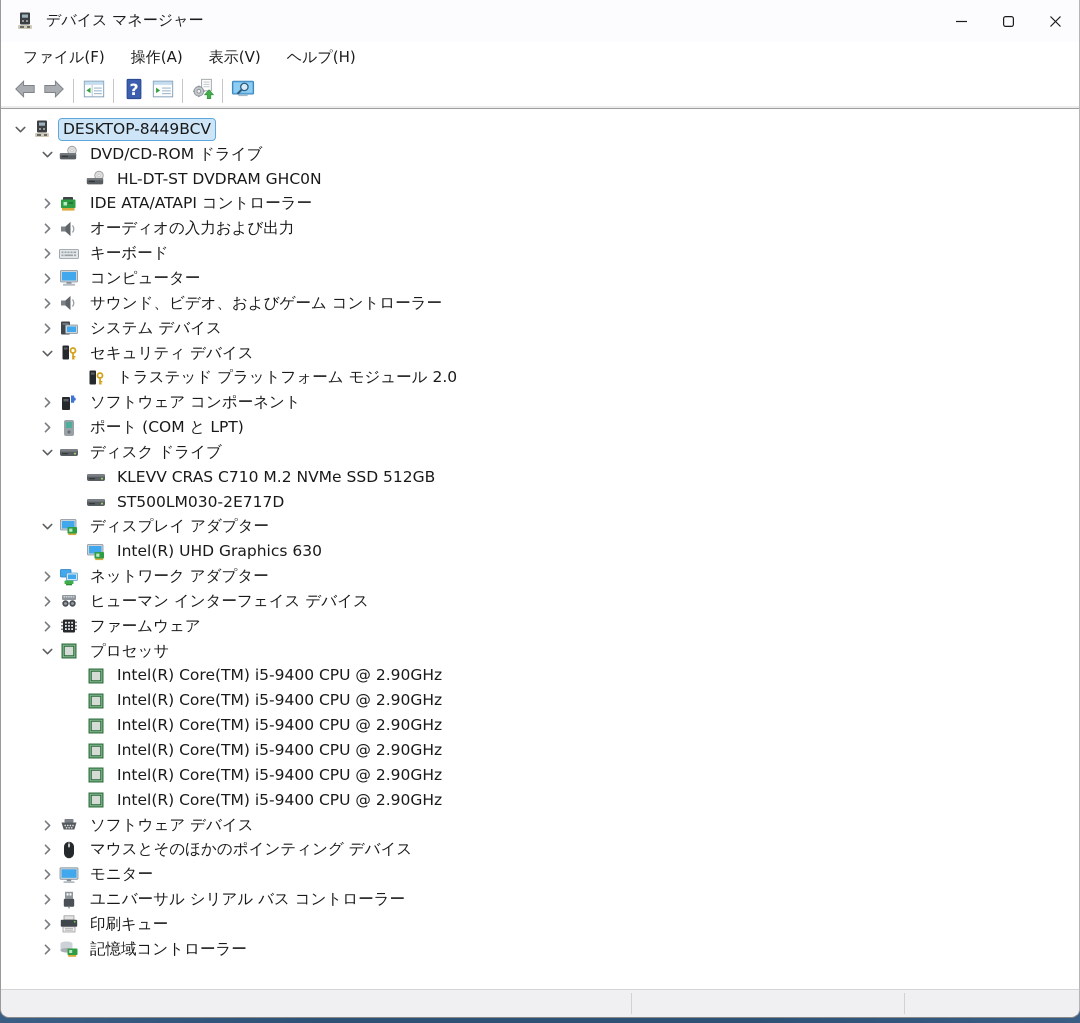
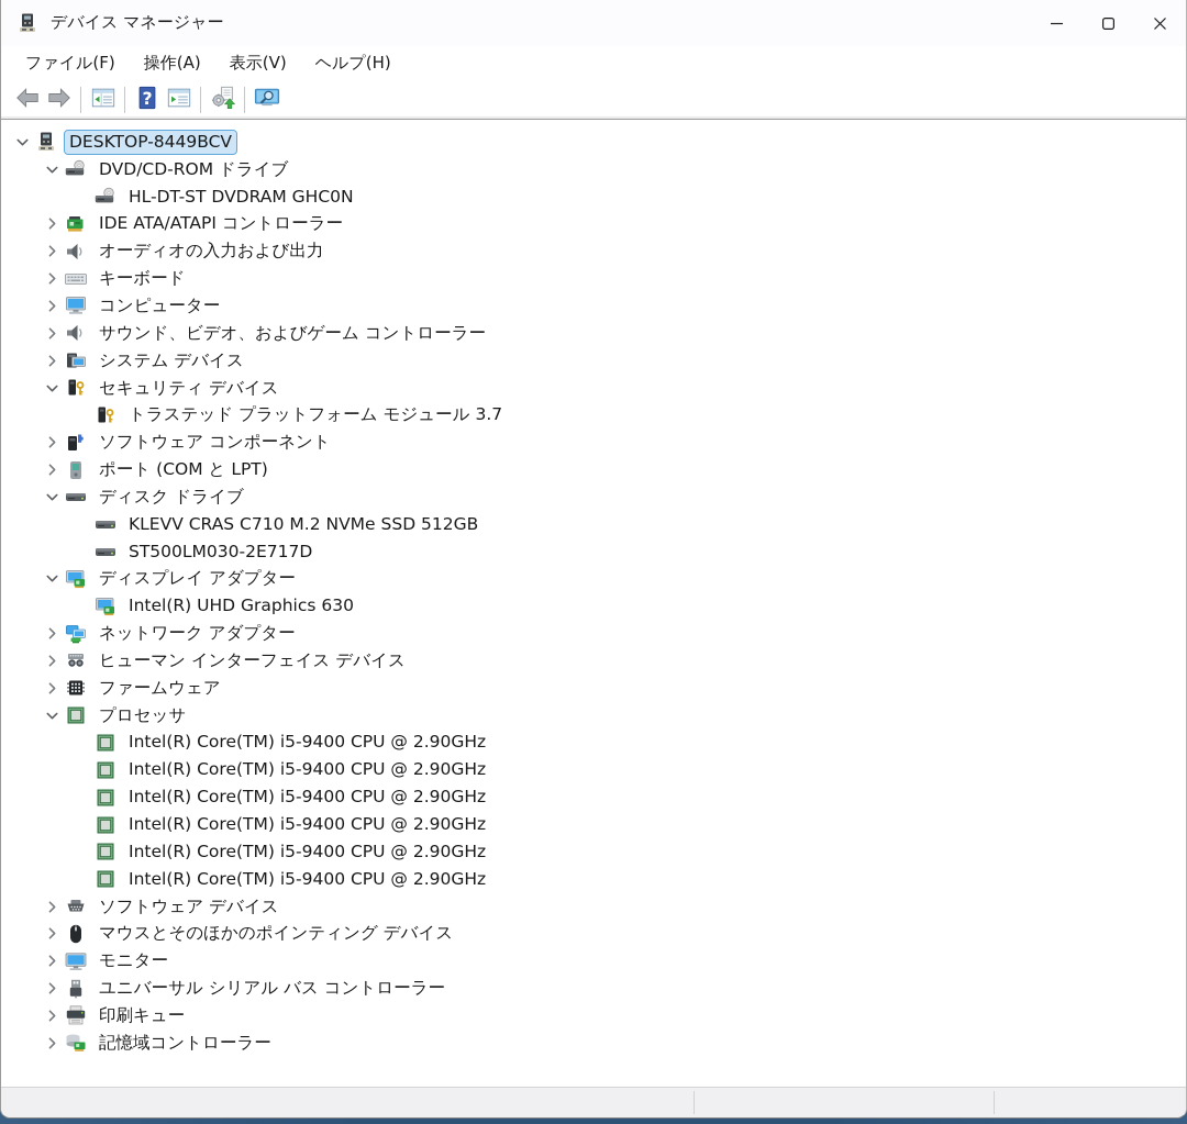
  デバイス マネージャー
  ファイル(F)
  操作(A)
  表示(V)
  ヘルプ(H)
  ?
  DESKTOP-8449BCV
  DVD/CD-ROM ドライブ
  HL-DT-ST DVDRAM GHC0N
  IDE ATA/ATAPI コントローラー
  オーディオの入力および出力
  キーボード
  コンピューター
  サウンド、ビデオ、およびゲーム コントローラー
  システム デバイス
  セキュリティ デバイス
- トラステッド プラットフォーム モジュール 2.0
+ トラステッド プラットフォーム モジュール 3.7
  ソフトウェア コンポーネント
  ポート (COM と LPT)
  ディスク ドライブ
  KLEVV CRAS C710 M.2 NVMe SSD 512GB
  ST500LM030-2E717D
  ディスプレイ アダプター
  Intel(R) UHD Graphics 630
  ネットワーク アダプター
  ヒューマン インターフェイス デバイス
  ファームウェア
  プロセッサ
  Intel(R) Core(TM) i5-9400 CPU @ 2.90GHz
  Intel(R) Core(TM) i5-9400 CPU @ 2.90GHz
  Intel(R) Core(TM) i5-9400 CPU @ 2.90GHz
  Intel(R) Core(TM) i5-9400 CPU @ 2.90GHz
  Intel(R) Core(TM) i5-9400 CPU @ 2.90GHz
  Intel(R) Core(TM) i5-9400 CPU @ 2.90GHz
  ソフトウェア デバイス
  マウスとそのほかのポインティング デバイス
  モニター
  ユニバーサル シリアル バス コントローラー
  印刷キュー
  記憶域コントローラー
